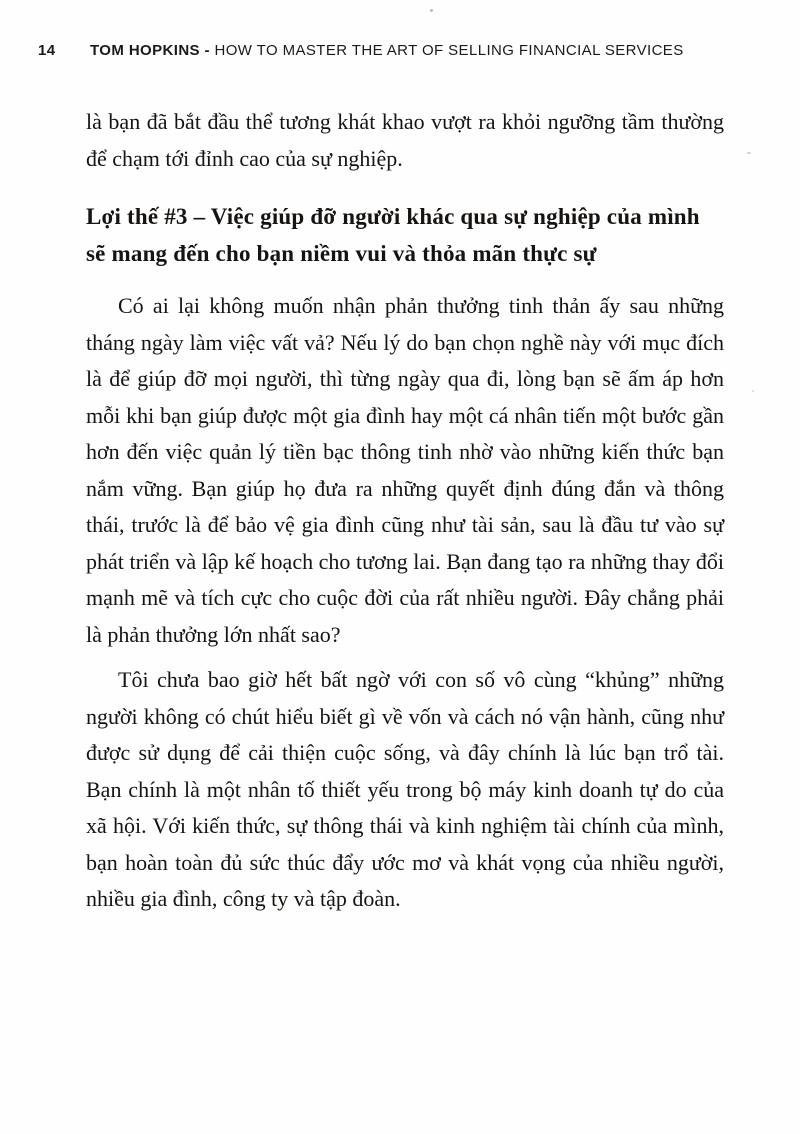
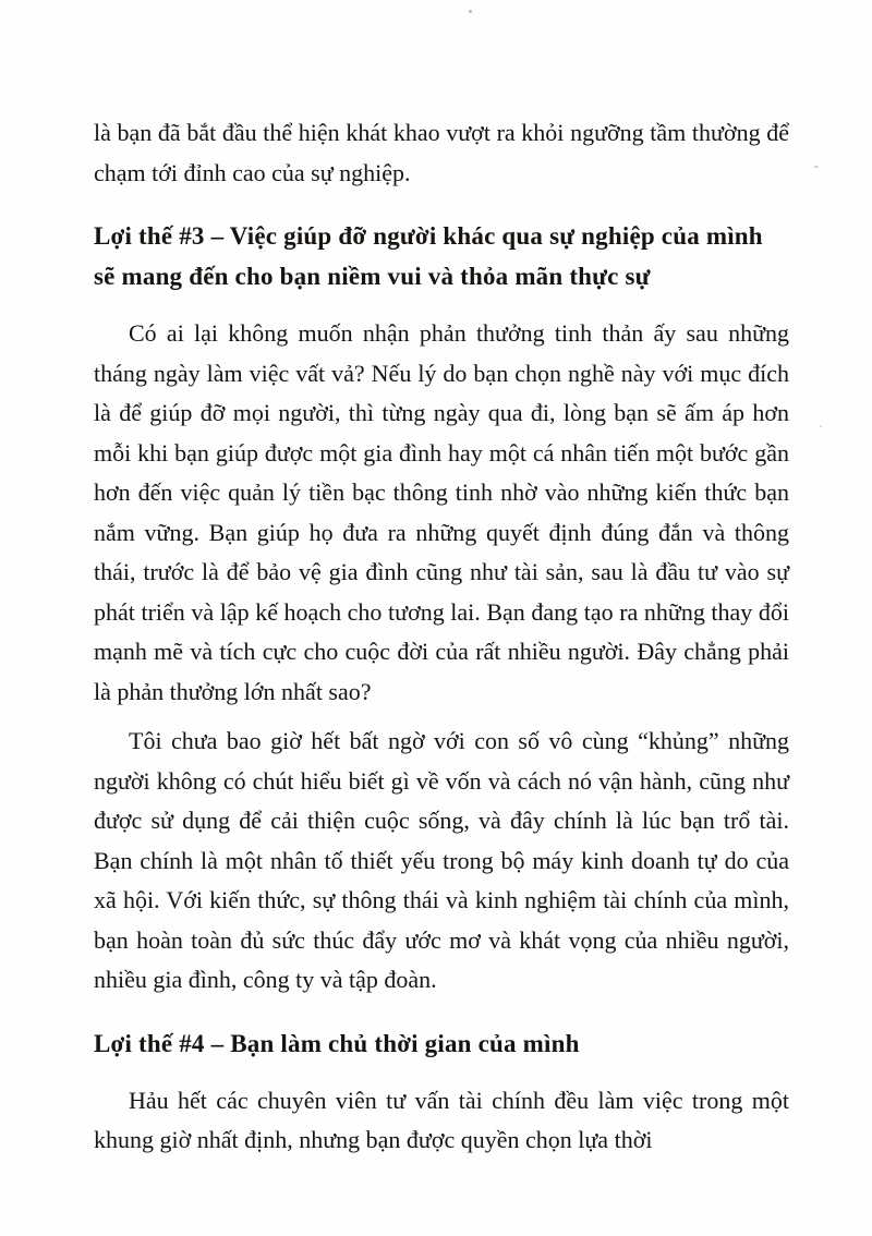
- 14 TOM HOPKINS - HOW TO MASTER THE ART OF SELLING FINANCIAL SERVICES
- là bạn đã bắt đầu thể tương khát khao vượt ra khỏi ngưỡng tầm thường để chạm tới đỉnh cao của sự nghiệp.
+ là bạn đã bắt đầu thể hiện khát khao vượt ra khỏi ngưỡng tầm thường để chạm tới đỉnh cao của sự nghiệp.
  Lợi thế #3 – Việc giúp đỡ người khác qua sự nghiệp của mình sẽ mang đến cho bạn niềm vui và thỏa mãn thực sự
  Có ai lại không muốn nhận phản thưởng tinh thản ấy sau những tháng ngày làm việc vất vả? Nếu lý do bạn chọn nghề này với mục đích là để giúp đỡ mọi người, thì từng ngày qua đi, lòng bạn sẽ ấm áp hơn mỗi khi bạn giúp được một gia đình hay một cá nhân tiến một bước gần hơn đến việc quản lý tiền bạc thông tinh nhờ vào những kiến thức bạn nắm vững. Bạn giúp họ đưa ra những quyết định đúng đắn và thông thái, trước là để bảo vệ gia đình cũng như tài sản, sau là đầu tư vào sự phát triển và lập kế hoạch cho tương lai. Bạn đang tạo ra những thay đổi mạnh mẽ và tích cực cho cuộc đời của rất nhiều người. Đây chẳng phải là phản thưởng lớn nhất sao?
  Tôi chưa bao giờ hết bất ngờ với con số vô cùng “khủng” những người không có chút hiểu biết gì về vốn và cách nó vận hành, cũng như được sử dụng để cải thiện cuộc sống, và đây chính là lúc bạn trổ tài. Bạn chính là một nhân tố thiết yếu trong bộ máy kinh doanh tự do của xã hội. Với kiến thức, sự thông thái và kinh nghiệm tài chính của mình, bạn hoàn toàn đủ sức thúc đẩy ước mơ và khát vọng của nhiều người, nhiều gia đình, công ty và tập đoàn.
+ Lợi thế #4 – Bạn làm chủ thời gian của mình
+ Hảu hết các chuyên viên tư vấn tài chính đều làm việc trong một khung giờ nhất định, nhưng bạn được quyền chọn lựa thời
